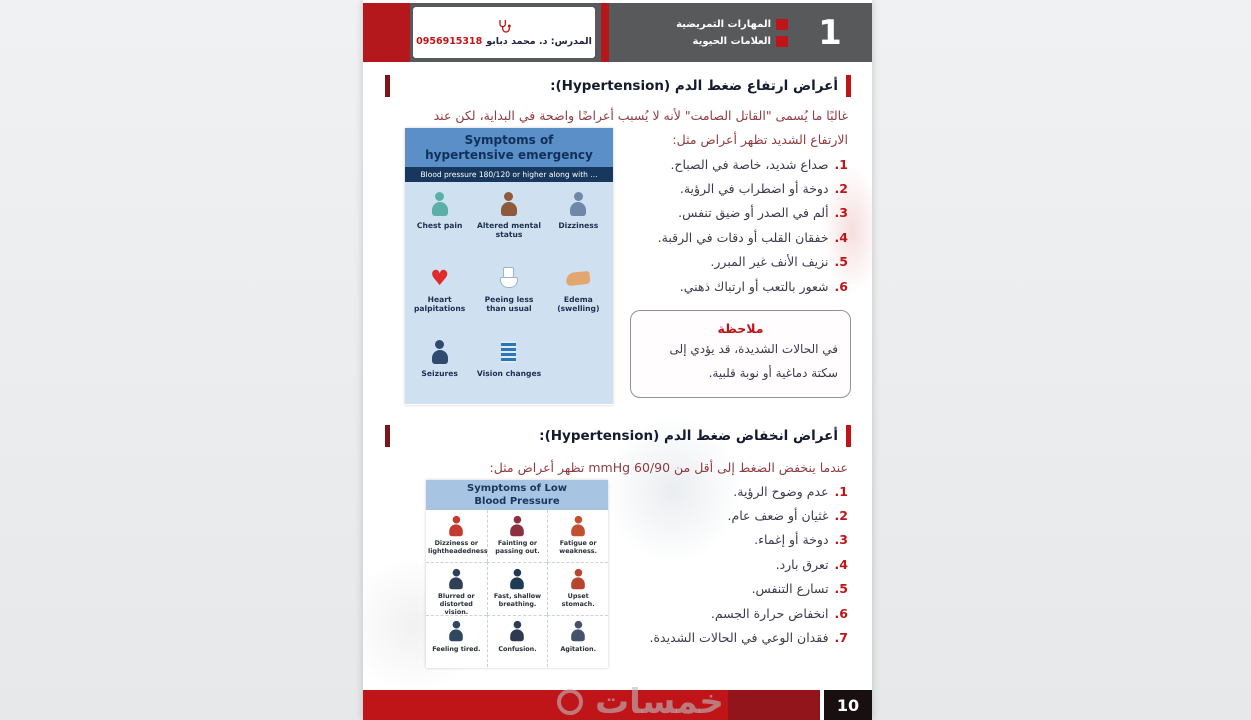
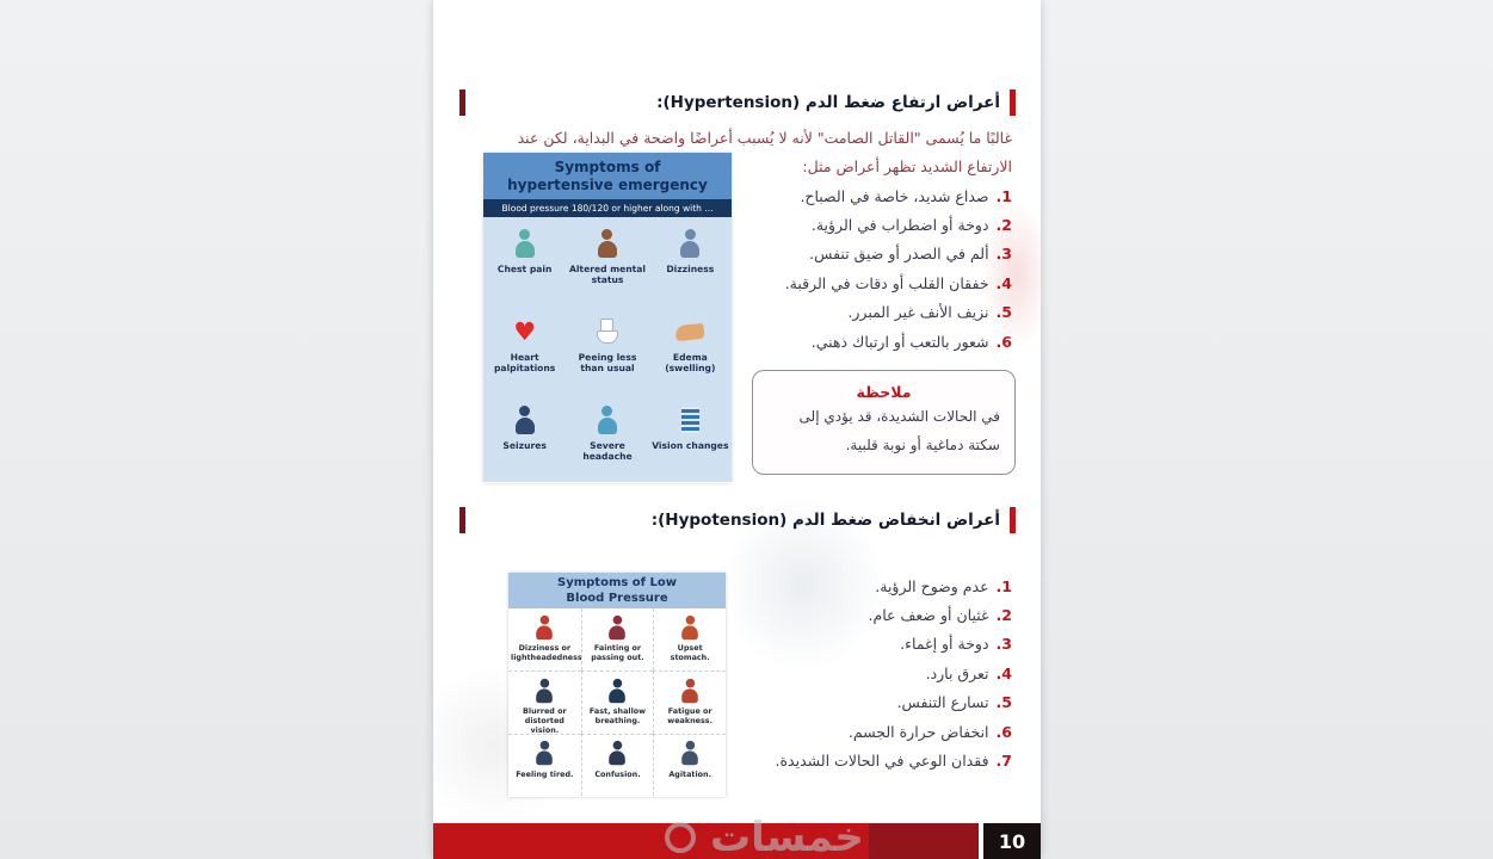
- المدرس: د. محمد دبابو
- 0956915318
- المهارات التمريضية
- العلامات الحيوية
- 1
  أعراض ارتفاع ضغط الدم (Hypertension):
  غالبًا ما يُسمى "القاتل الصامت" لأنه لا يُسبب أعراضًا واضحة في البداية، لكن عند الارتفاع الشديد تظهر أعراض مثل:
  Symptoms of
  hypertensive emergency
  Blood pressure 180/120 or higher along with ...
  Chest pain
  Altered mental status
  Dizziness
  ♥
  Heart palpitations
  Peeing less than usual
  Edema (swelling)
  Seizures
+ Severe headache
  Vision changes
  1.
  صداع شديد، خاصة في الصباح.
  2.
  دوخة أو اضطراب في الرؤية.
  3.
  ألم في الصدر أو ضيق تنفس.
  4.
  خفقان القلب أو دقات في الرقبة.
  5.
  نزيف الأنف غير المبرر.
  6.
  شعور بالتعب أو ارتباك ذهني.
  ملاحظة
  في الحالات الشديدة، قد يؤدي إلى سكتة دماغية أو نوبة قلبية.
- أعراض انخفاض ضغط الدم (Hypertension):
+ أعراض انخفاض ضغط الدم (Hypotension):
- عندما ينخفض الضغط إلى أقل من 60/90 mmHg تظهر أعراض مثل:
  Symptoms of Low
  Blood Pressure
  Dizziness or lightheadednes
  Fainting or passing out.
- Fatigue or weakness.
+ Upset stomach.
  Blurred or distorted vision.
  Fast, shallow breathing.
- Upset stomach.
+ Fatigue or weakness.
  Feeling tired.
  Confusion.
  Agitation.
  1.
  عدم وضوح الرؤية.
  2.
  غثيان أو ضعف عام.
  3.
  دوخة أو إغماء.
  4.
  تعرق بارد.
  5.
  تسارع التنفس.
  6.
  انخفاض حرارة الجسم.
  7.
  فقدان الوعي في الحالات الشديدة.
  10
  خمسات
